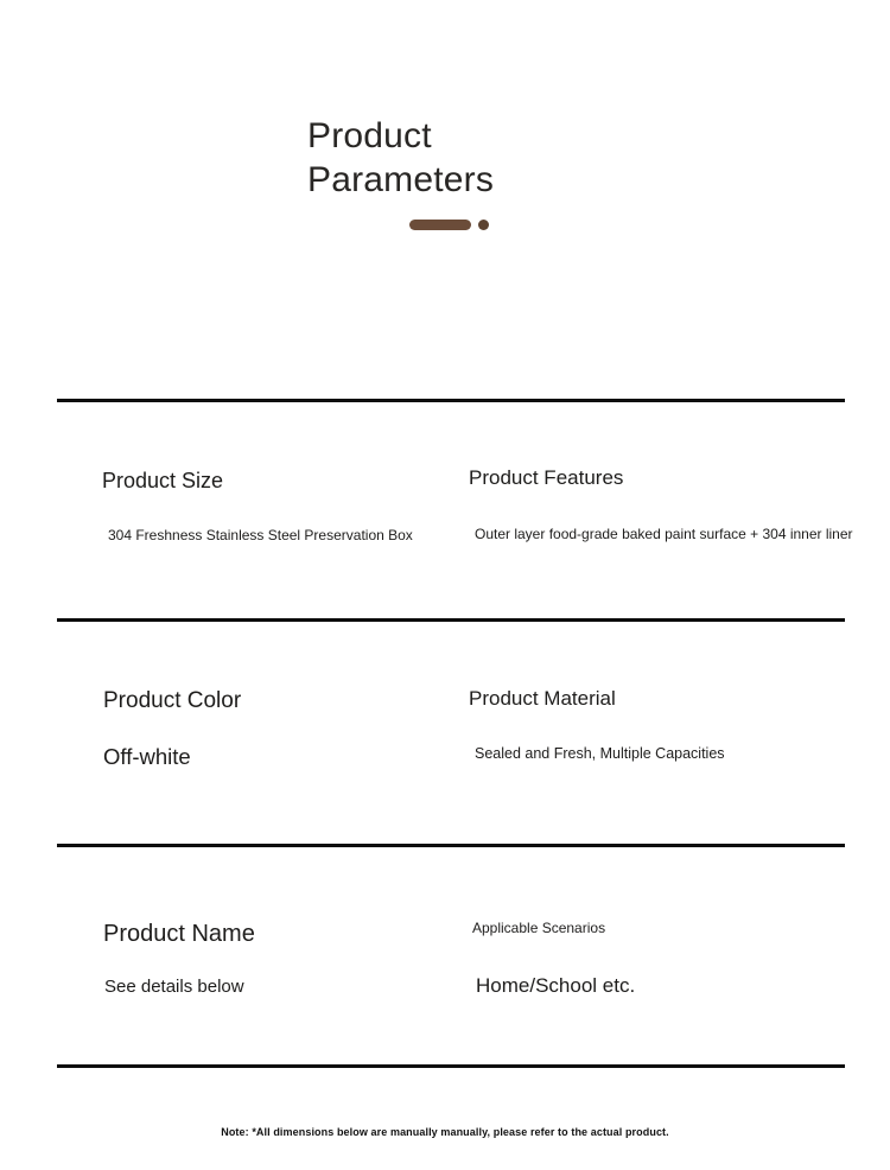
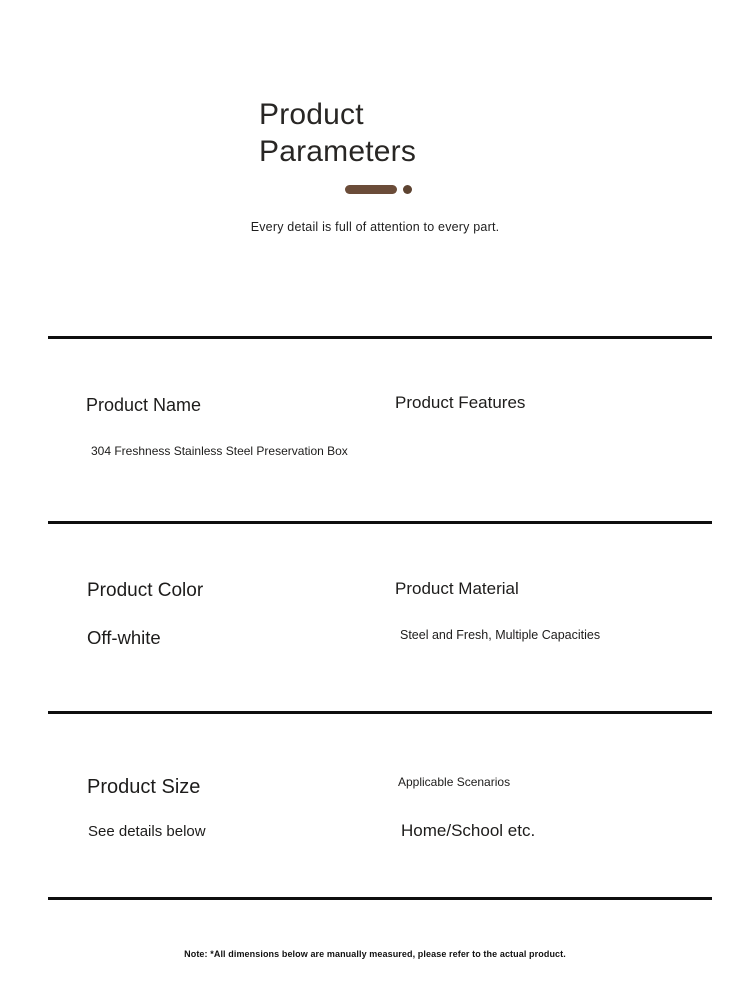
  Product
  Parameters
+ Every detail is full of attention to every part.
- Product Size
+ Product Name
  304 Freshness Stainless Steel Preservation Box
  Product Features
- Outer layer food-grade baked paint surface + 304 inner liner
  Product Color
  Off-white
  Product Material
- Sealed and Fresh, Multiple Capacities
+ Steel and Fresh, Multiple Capacities
- Product Name
+ Product Size
  See details below
  Applicable Scenarios
  Home/School etc.
- Note: *All dimensions below are manually manually, please refer to the actual product.
+ Note: *All dimensions below are manually measured, please refer to the actual product.
